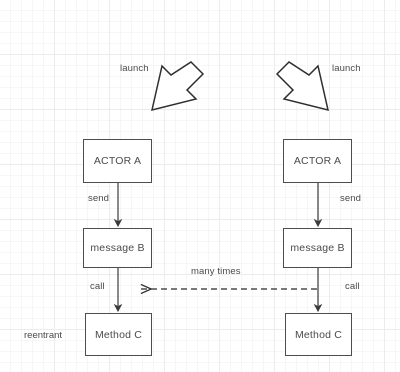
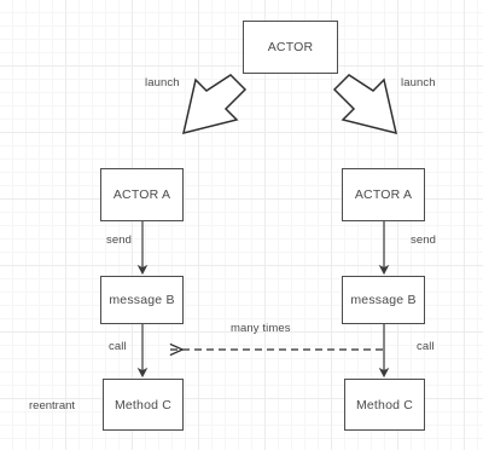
+ ACTOR
  ACTOR A
  ACTOR A
  message B
  message B
  Method C
  Method C
  launch
  launch
  send
  send
  call
  call
  many times
  reentrant
